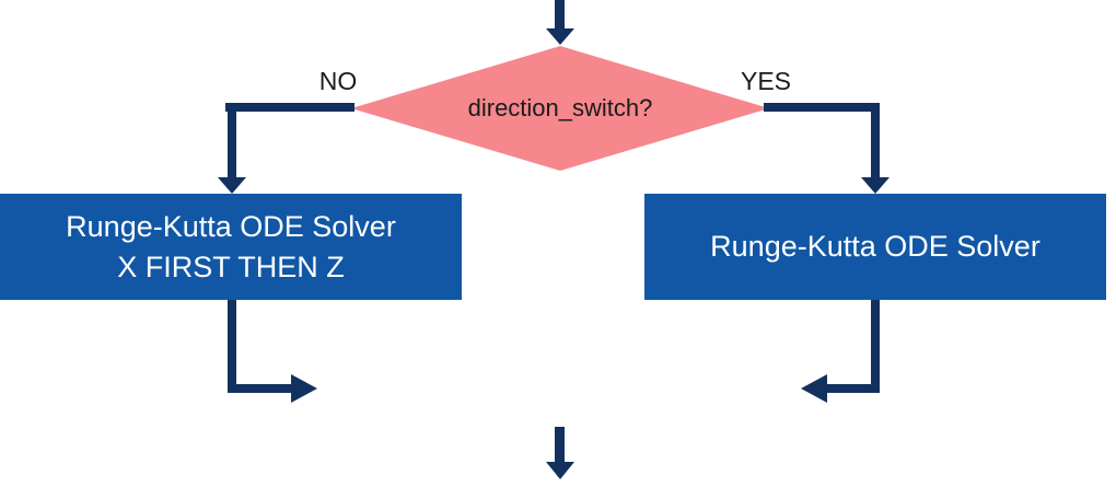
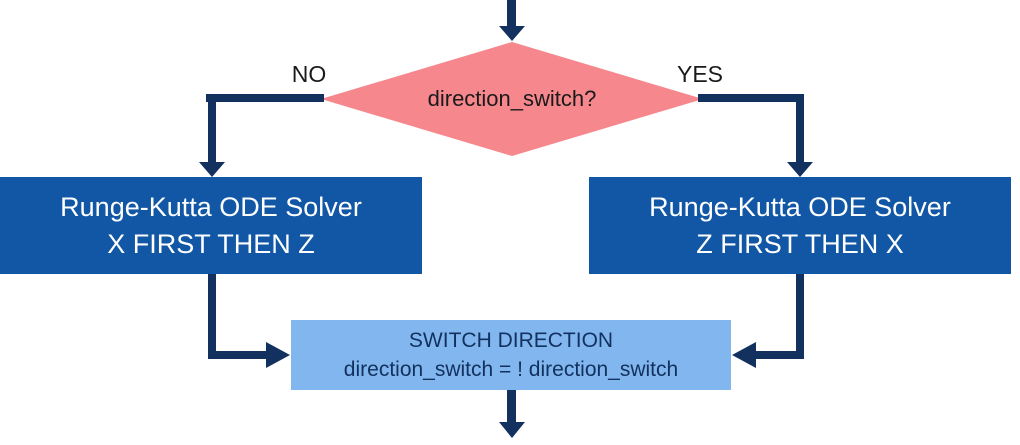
  direction_switch?
  NO
  YES
  Runge-Kutta ODE Solver
  X FIRST THEN Z
  Runge-Kutta ODE Solver
+ Z FIRST THEN X
+ SWITCH DIRECTION
+ direction_switch = ! direction_switch
